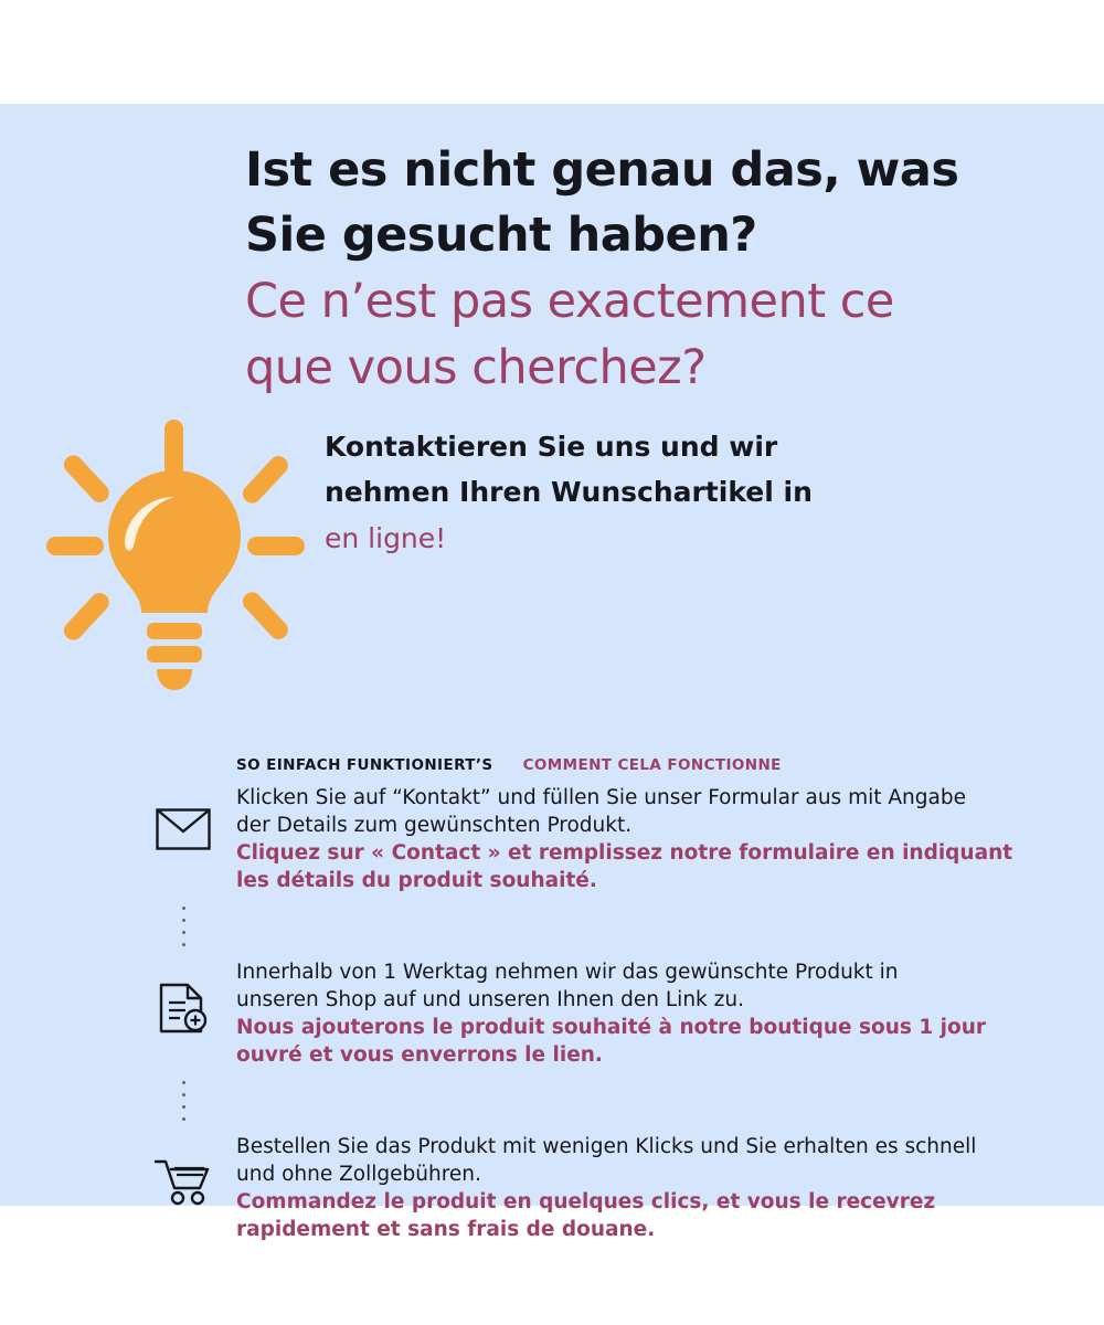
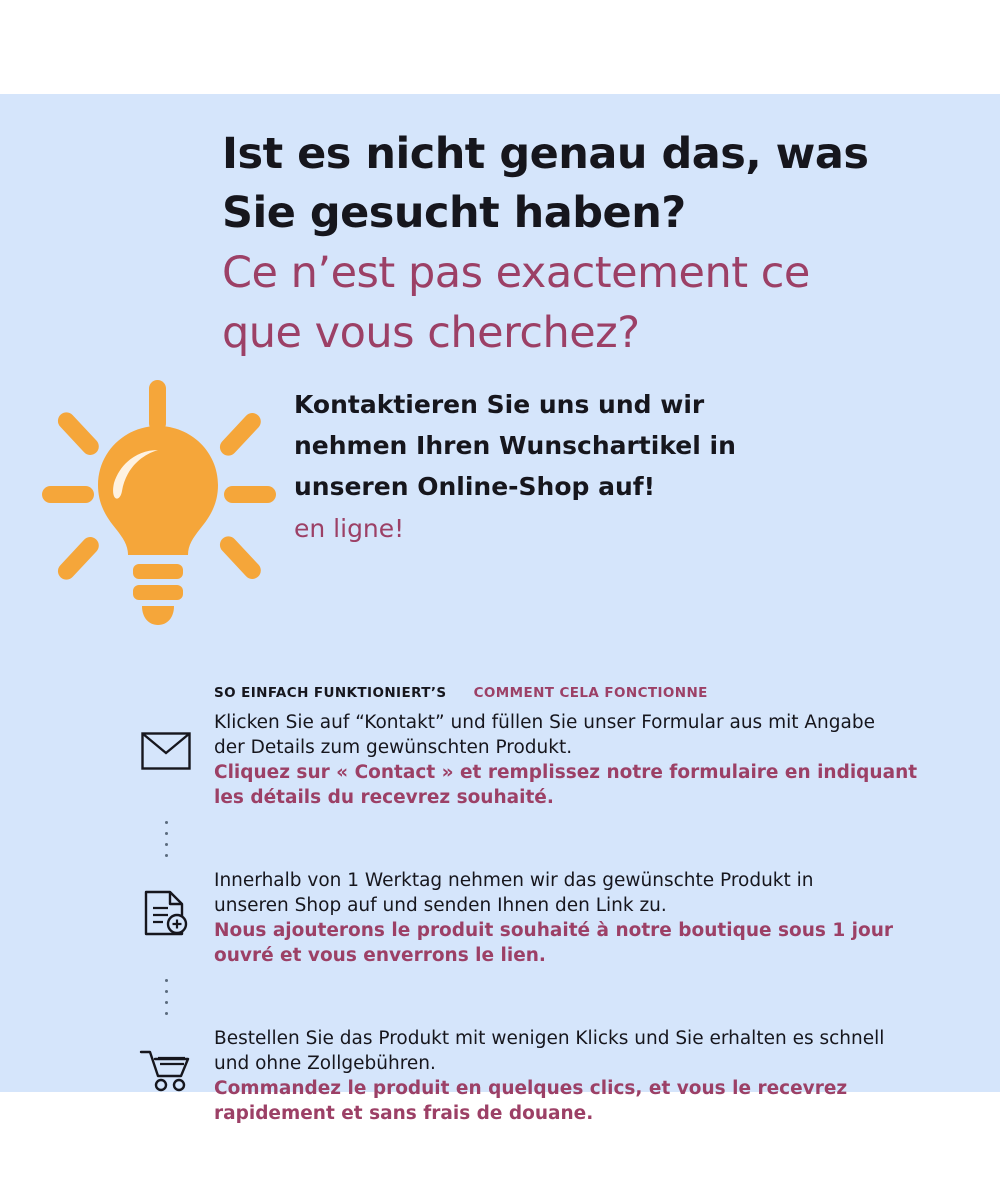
  Ist es nicht genau das, was
  Sie gesucht haben?
  Ce n’est pas exactement ce
  que vous cherchez?
  Kontaktieren Sie uns und wir
  nehmen Ihren Wunschartikel in
+ unseren Online-Shop auf!
  en ligne!
  SO EINFACH FUNKTIONIERT’S COMMENT CELA FONCTIONNE
  Klicken Sie auf “Kontakt” und füllen Sie unser Formular aus mit Angabe
  der Details zum gewünschten Produkt.
  Cliquez sur « Contact » et remplissez notre formulaire en indiquant
- les détails du produit souhaité.
+ les détails du recevrez souhaité.
  Innerhalb von 1 Werktag nehmen wir das gewünschte Produkt in
- unseren Shop auf und unseren Ihnen den Link zu.
+ unseren Shop auf und senden Ihnen den Link zu.
  Nous ajouterons le produit souhaité à notre boutique sous 1 jour
  ouvré et vous enverrons le lien.
  Bestellen Sie das Produkt mit wenigen Klicks und Sie erhalten es schnell
  und ohne Zollgebühren.
  Commandez le produit en quelques clics, et vous le recevrez
  rapidement et sans frais de douane.
